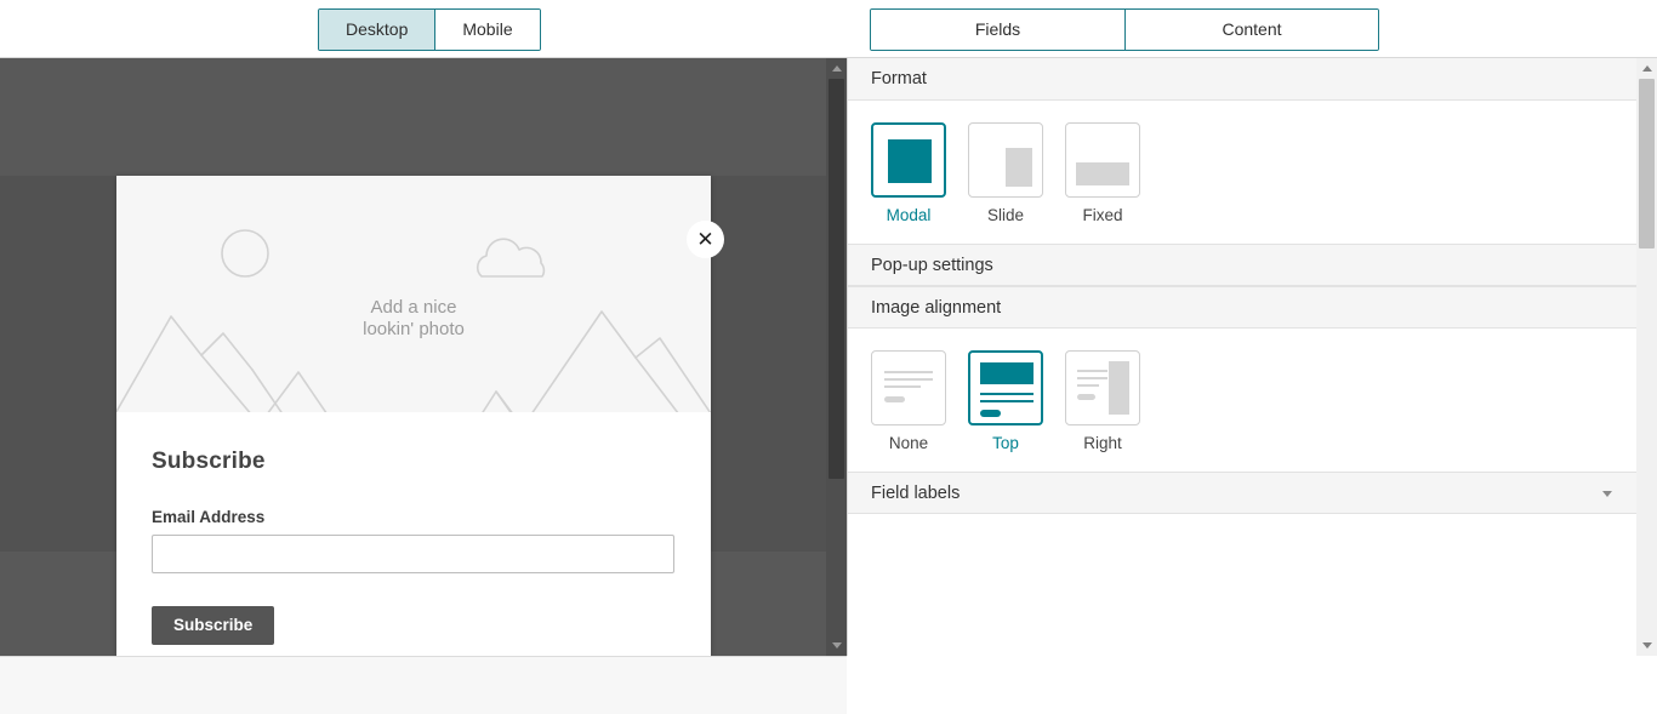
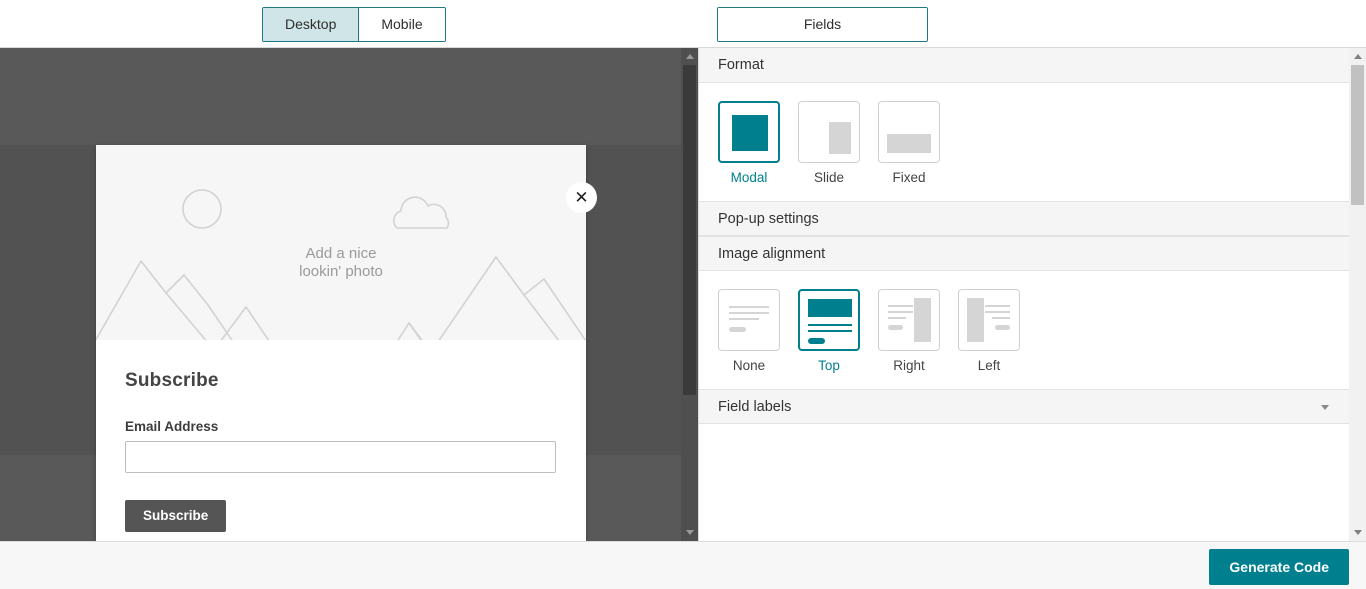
  Desktop
  Mobile
  Fields
- Content
  Add a nice
  lookin' photo
  Subscribe
  Email Address
  Subscribe
  ✕
  Format
  Modal
  Slide
  Fixed
  Pop-up settings
  Image alignment
  None
  Top
  Right
+ Left
  Field labels
+ Generate Code
